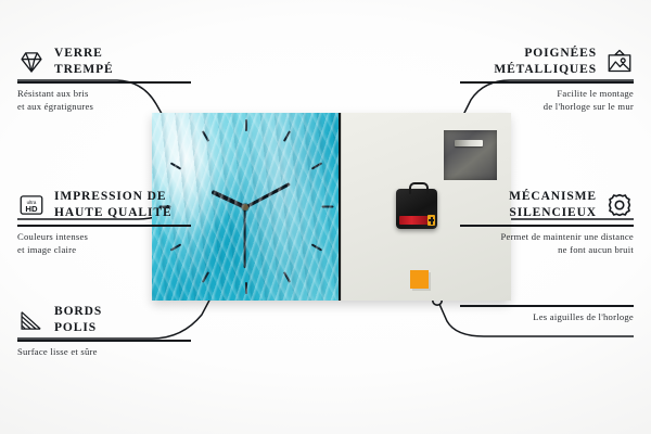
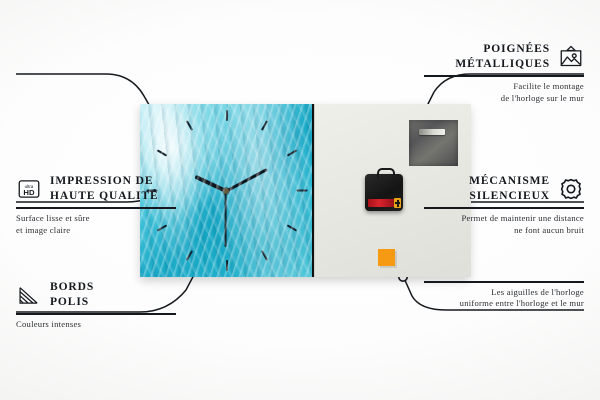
- VERRE
- TREMPÉ
- Résistant aux bris
- et aux égratignures
  HD
  IMPRESSION DE
  HAUTE QUALITÉ
- Couleurs intenses
+ Surface lisse et sûre
  et image claire
  BORDS
  POLIS
- Surface lisse et sûre
+ Couleurs intenses
  POIGNÉES
  MÉTALLIQUES
  Facilite le montage
  de l'horloge sur le mur
  MÉCANISME
  SILENCIEUX
  Permet de maintenir une distance
  ne font aucun bruit
  Les aiguilles de l'horloge
+ uniforme entre l'horloge et le mur
